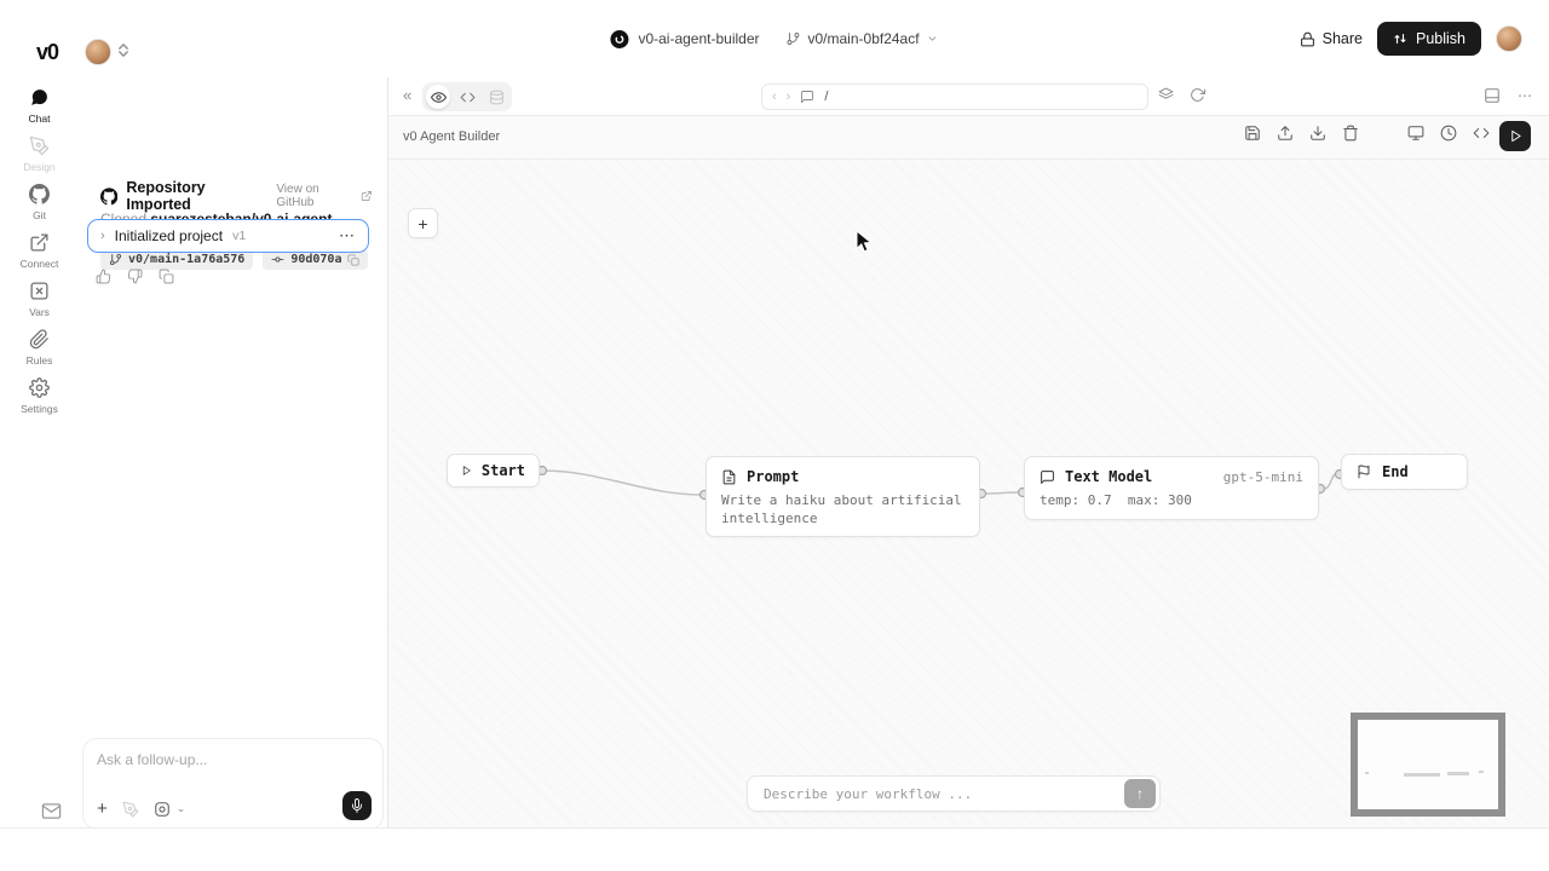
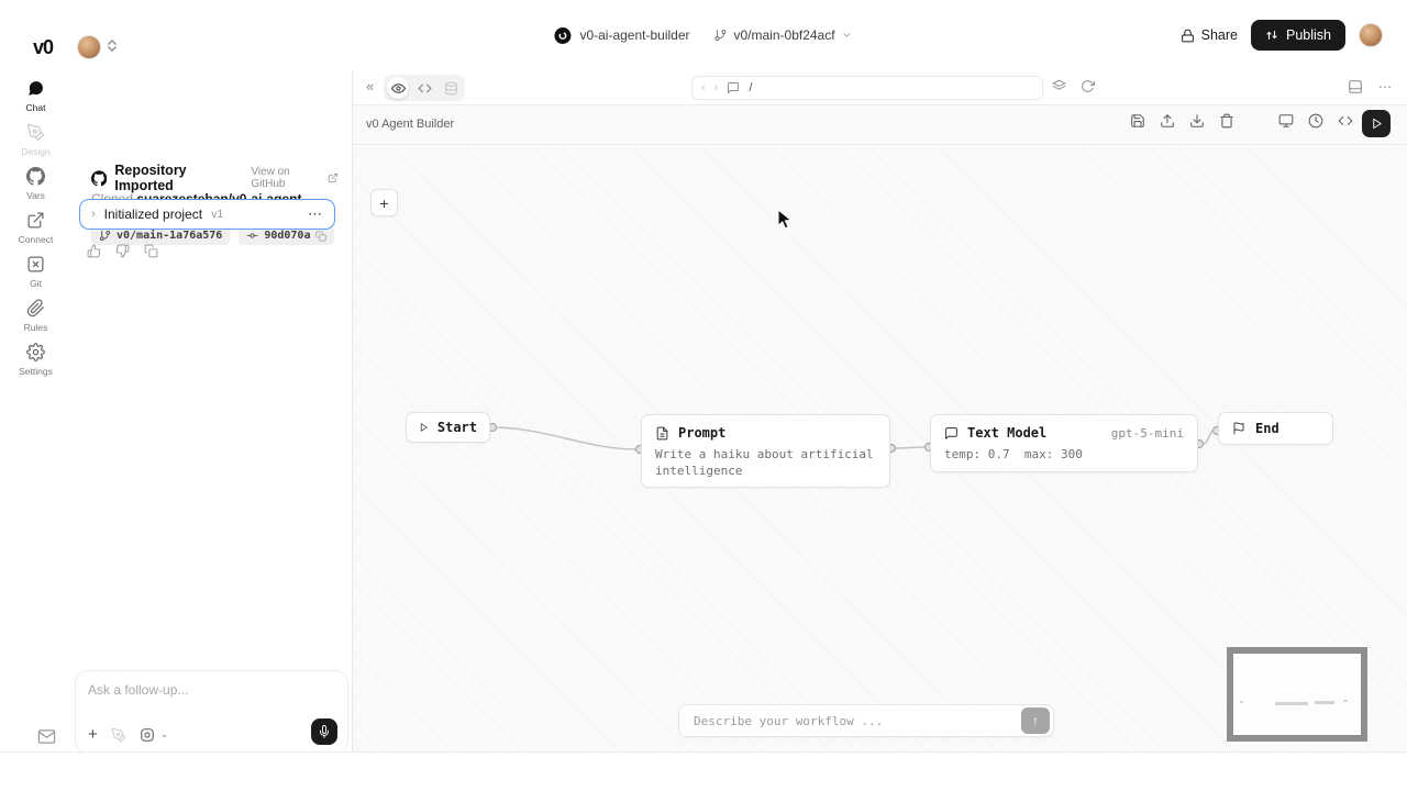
  v0
  v0-ai-agent-builder
  v0/main-0bf24acf
  Share
  Publish
  Chat
  Design
- Git
+ Vars
  Connect
- Vars
+ Git
  Rules
  Settings
  Repository Imported
  View on GitHub
  v0/main-1a76a576
  90d070a
  ›
  Initialized project
  v1
  ⋯
  Ask a follow-up...
  +
  ⌄
  «
  ‹
  ›
  /
  ⋯
  v0 Agent Builder
  +
  Start
  Prompt
  Write a haiku about artificial intelligence
  Text Model
  gpt-5-mini
  temp: 0.7 max: 300
  End
  Describe your workflow ...
  ↑
